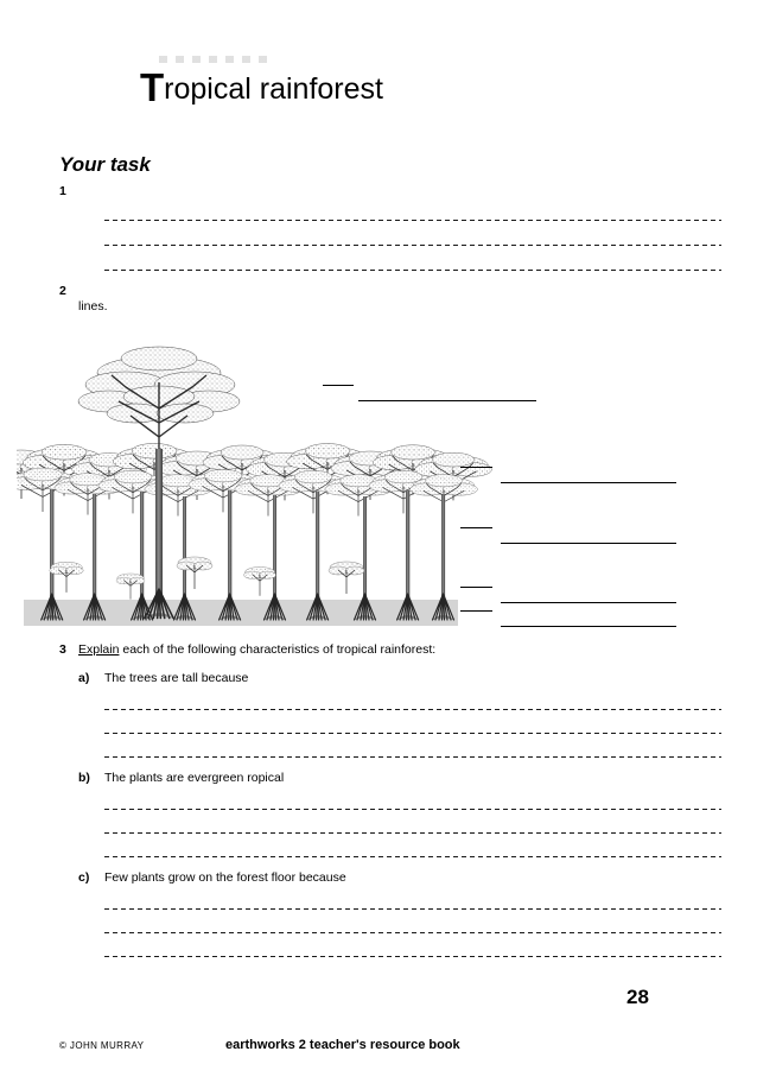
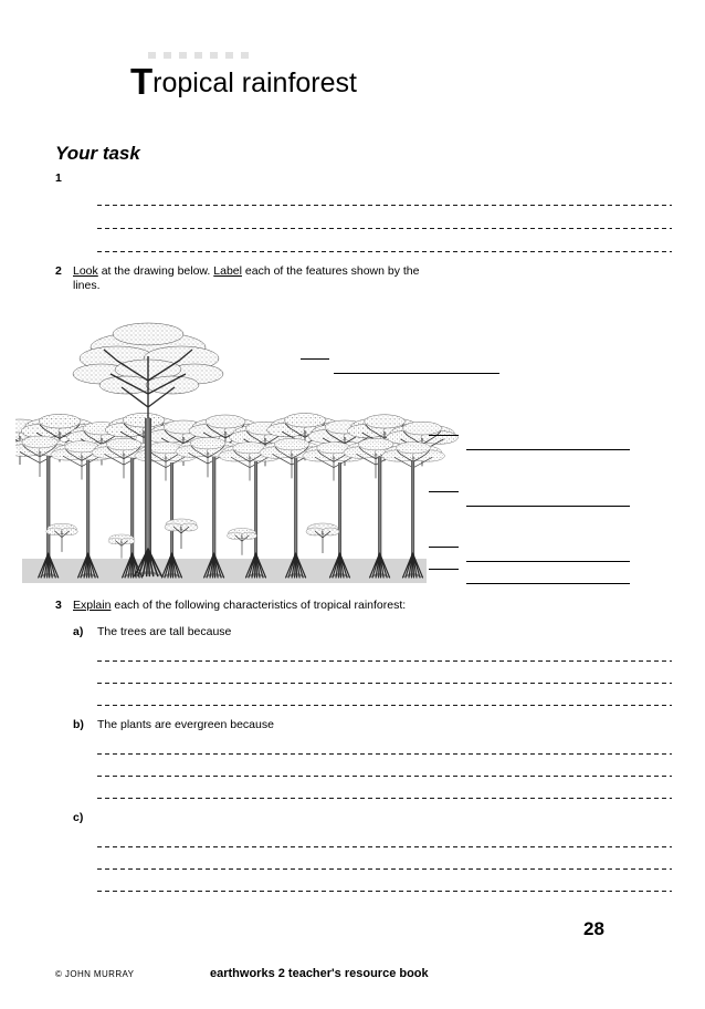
  Tropical rainforest
  Your task
  1
  2
+ Look at the drawing below. Label each of the features shown by the
  lines.
  3
  Explain each of the following characteristics of tropical rainforest:
  a)
  The trees are tall because
  b)
- The plants are evergreen ropical
+ The plants are evergreen because
  c)
- Few plants grow on the forest floor because
  28
  © JOHN MURRAY
  earthworks 2 teacher's resource book
